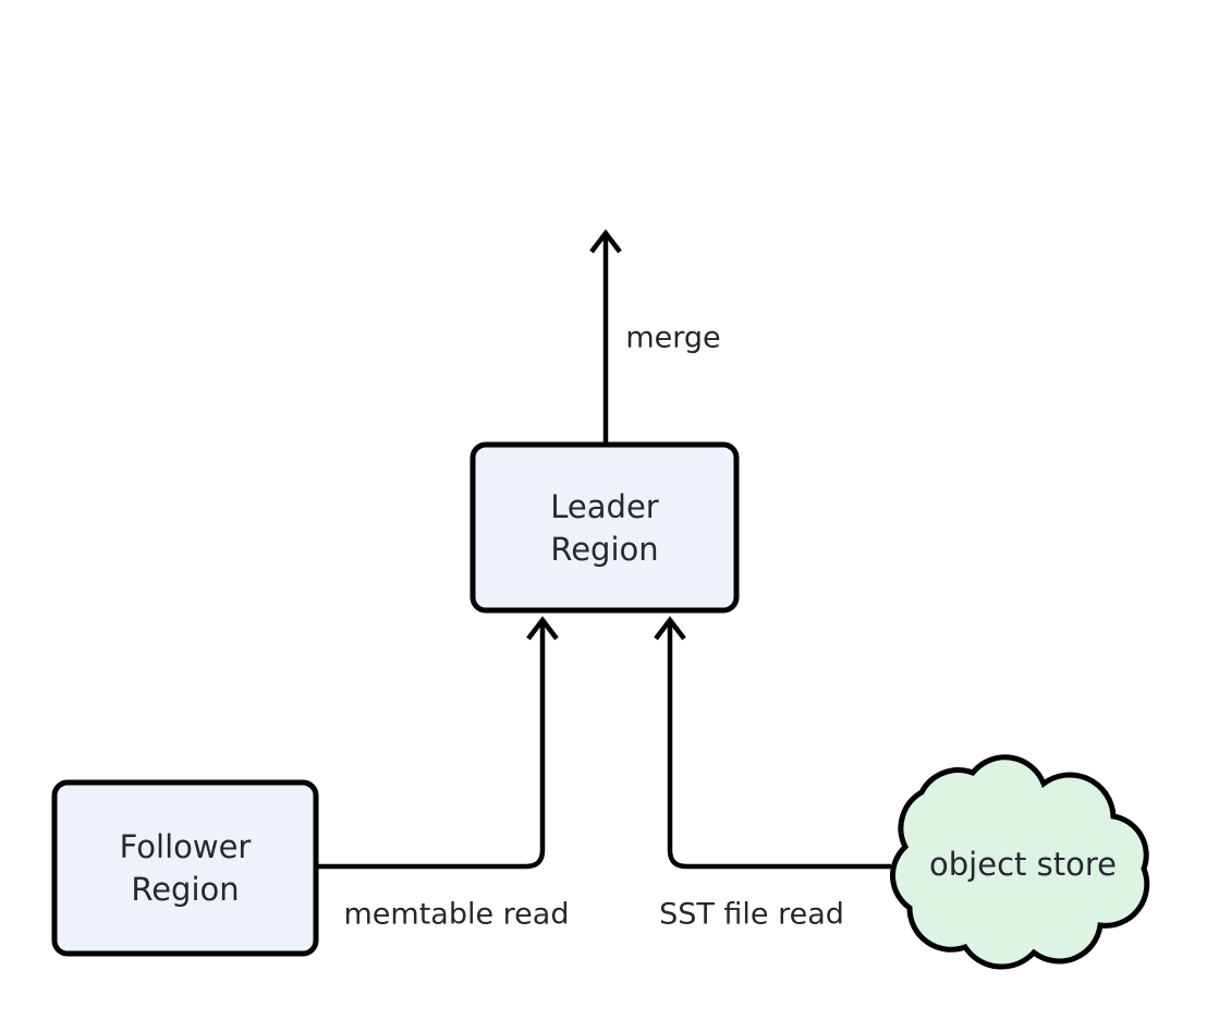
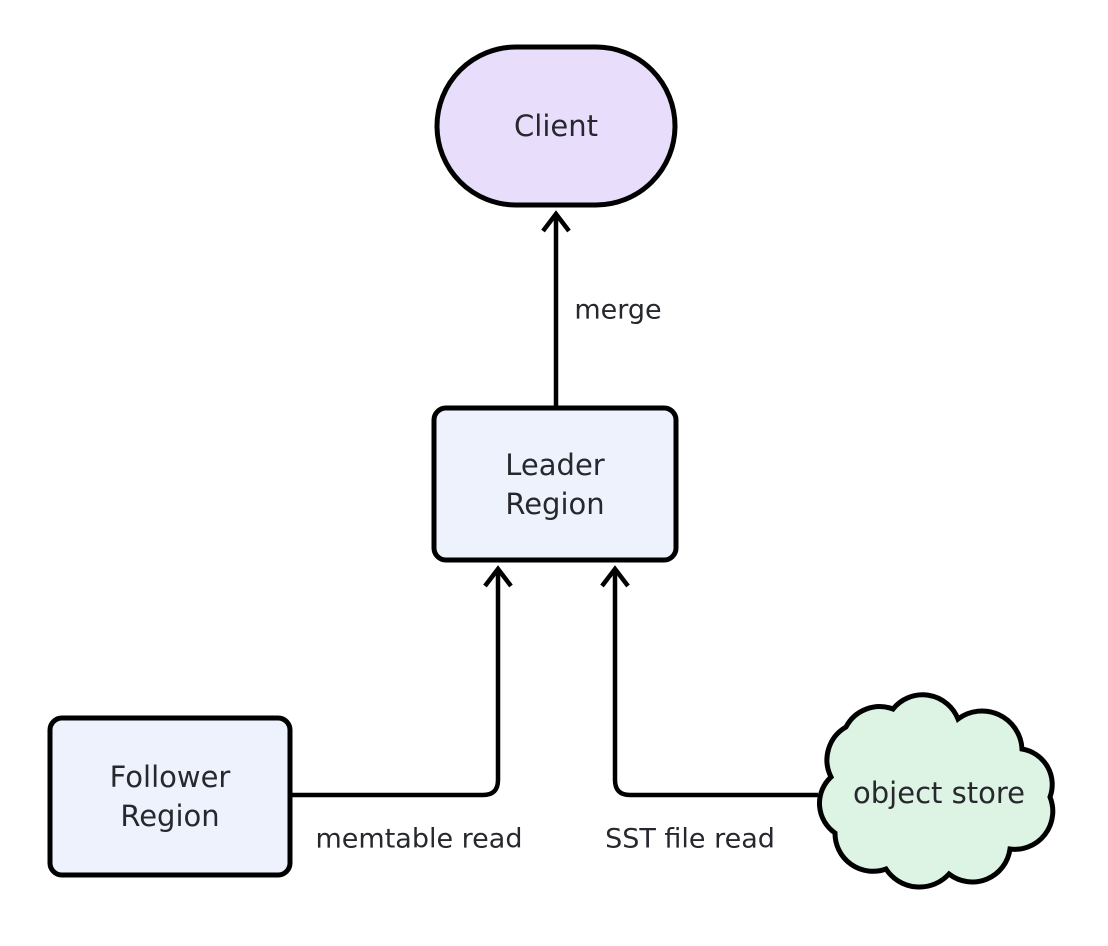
+ Client
  Leader
  Region
  Follower
  Region
  object store
  merge
  memtable read
  SST file read
